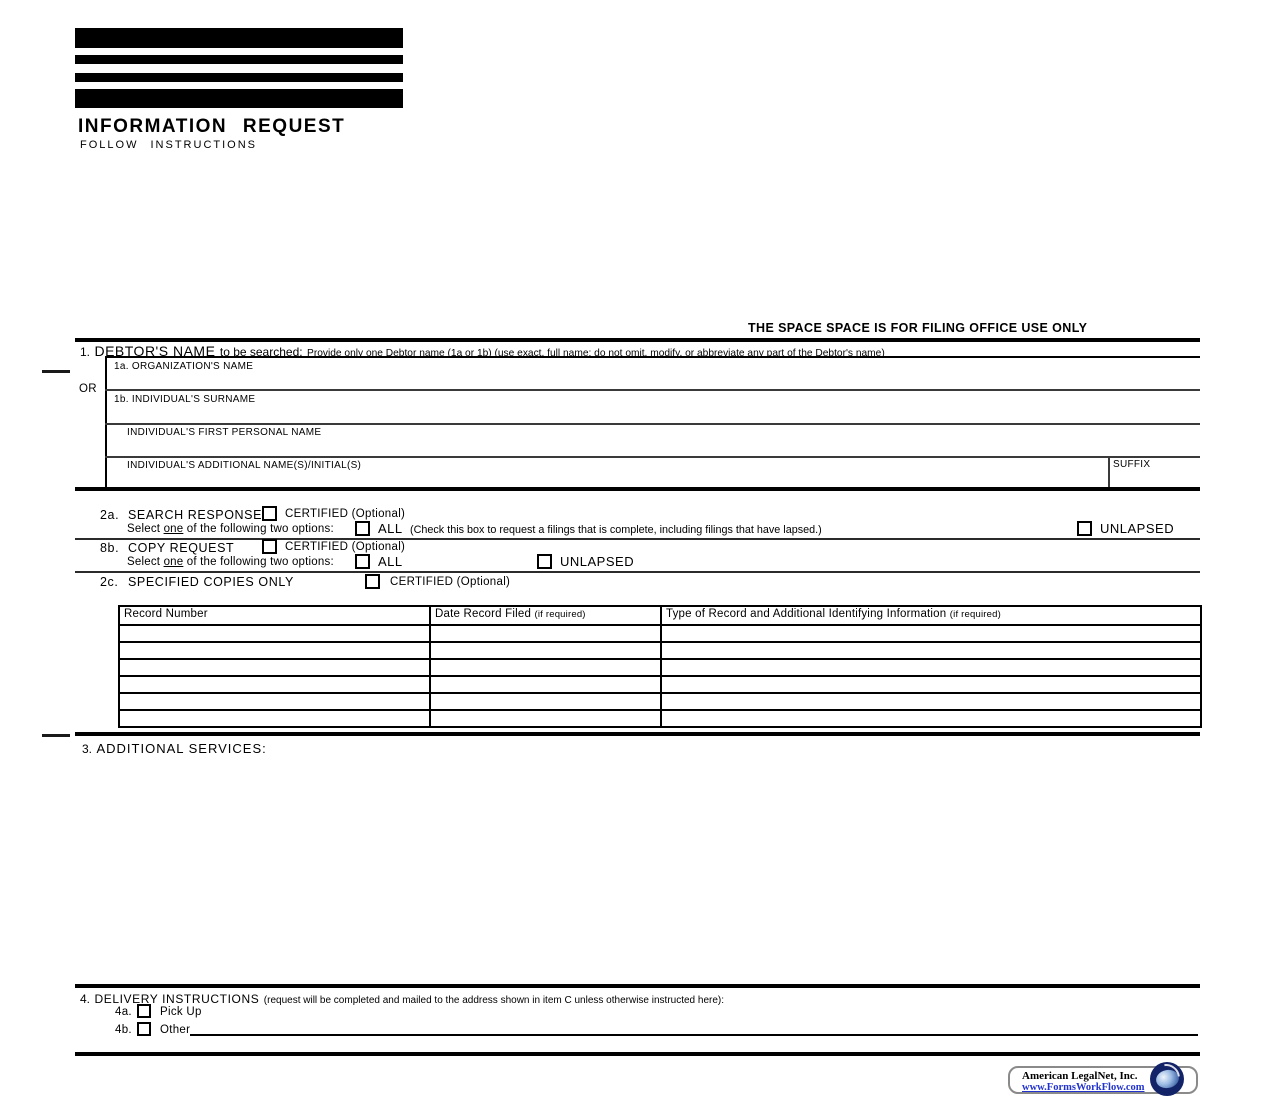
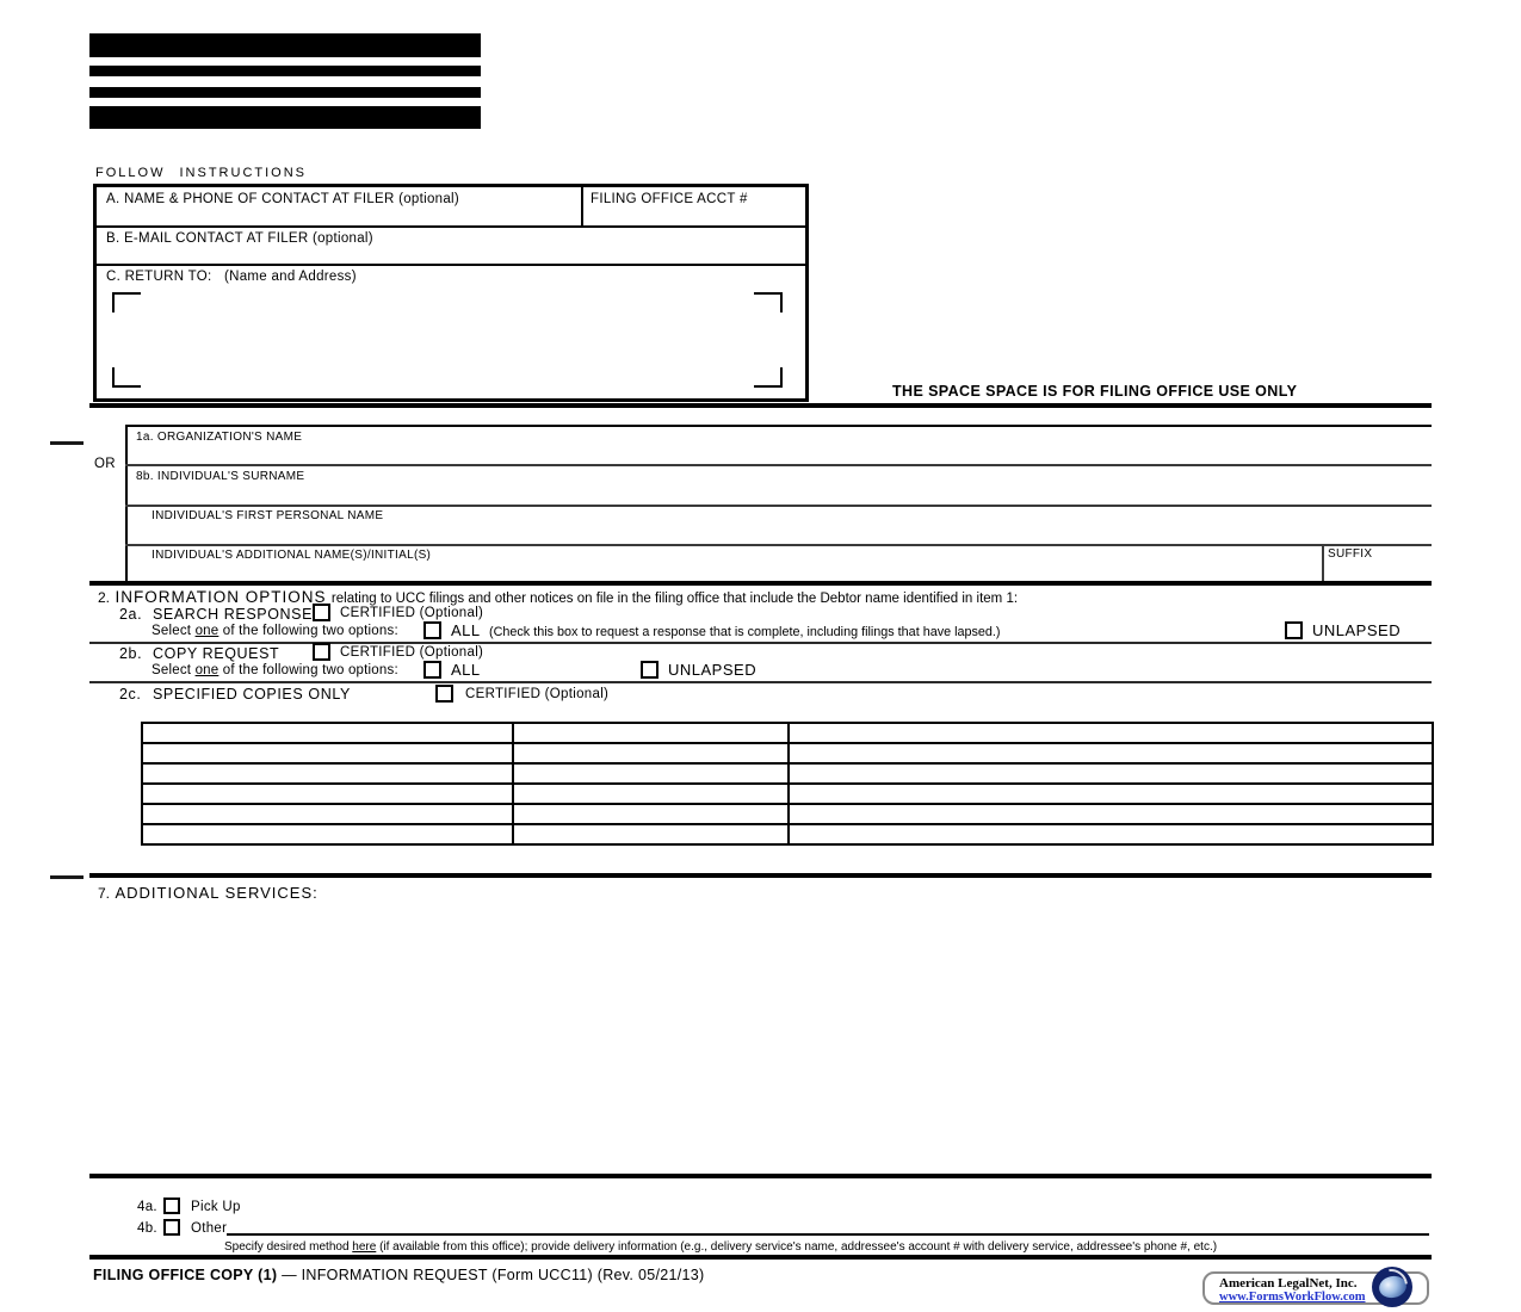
- INFORMATION REQUEST
  FOLLOW INSTRUCTIONS
+ A. NAME & PHONE OF CONTACT AT FILER (optional)
+ FILING OFFICE ACCT #
+ B. E-MAIL CONTACT AT FILER (optional)
+ C. RETURN TO: (Name and Address)
  THE SPACE SPACE IS FOR FILING OFFICE USE ONLY
- 1. DEBTOR'S NAME to be searched: Provide only one Debtor name (1a or 1b) (use exact, full name; do not omit, modify, or abbreviate any part of the Debtor's name)
  OR
  1a. ORGANIZATION'S NAME
- 1b. INDIVIDUAL'S SURNAME
+ 8b. INDIVIDUAL'S SURNAME
  INDIVIDUAL'S FIRST PERSONAL NAME
  INDIVIDUAL'S ADDITIONAL NAME(S)/INITIAL(S)
  SUFFIX
+ 2. INFORMATION OPTIONS relating to UCC filings and other notices on file in the filing office that include the Debtor name identified in item 1:
  2a.
  SEARCH RESPONSE
  CERTIFIED (Optional)
  Select one of the following two options:
  ALL
- (Check this box to request a filings that is complete, including filings that have lapsed.)
+ (Check this box to request a response that is complete, including filings that have lapsed.)
  UNLAPSED
- 8b.
+ 2b.
  COPY REQUEST
  CERTIFIED (Optional)
  Select one of the following two options:
  ALL
  UNLAPSED
  2c.
  SPECIFIED COPIES ONLY
  CERTIFIED (Optional)
- Record Number	Date Record Filed (if required)	Type of Record and Additional Identifying Information (if required)
- 3. ADDITIONAL SERVICES:
+ 7. ADDITIONAL SERVICES:
- 4. DELIVERY INSTRUCTIONS (request will be completed and mailed to the address shown in item C unless otherwise instructed here):
  4a.
  Pick Up
  4b.
  Other
+ Specify desired method here (if available from this office); provide delivery information (e.g., delivery service's name, addressee's account # with delivery service, addressee's phone #, etc.)
+ FILING OFFICE COPY (1) — INFORMATION REQUEST (Form UCC11) (Rev. 05/21/13)
  American LegalNet, Inc.
  www.FormsWorkFlow.com
